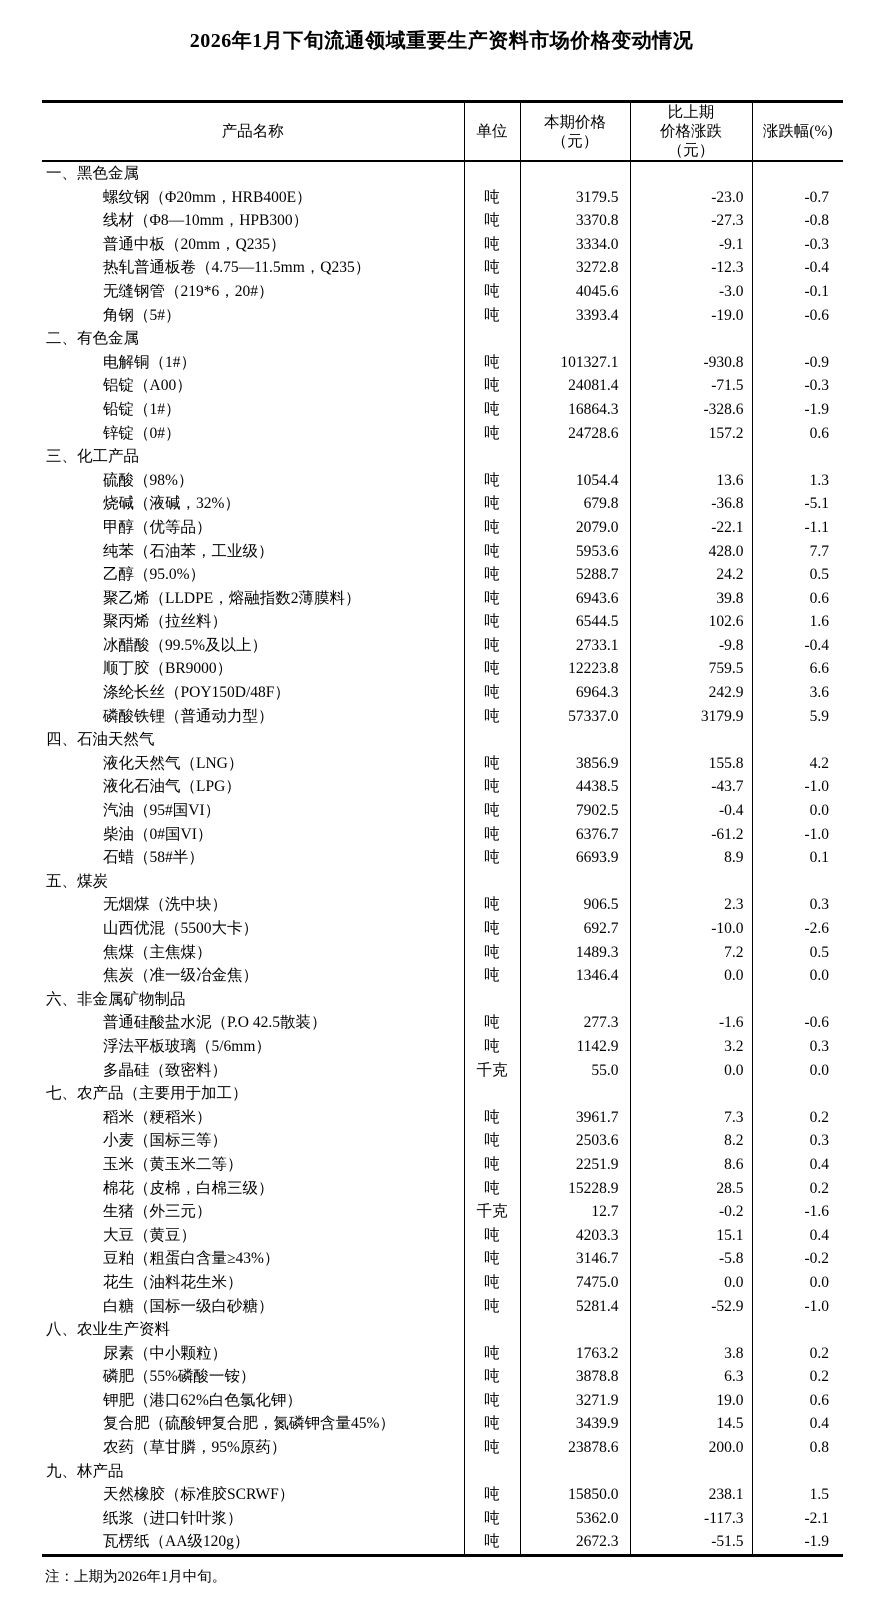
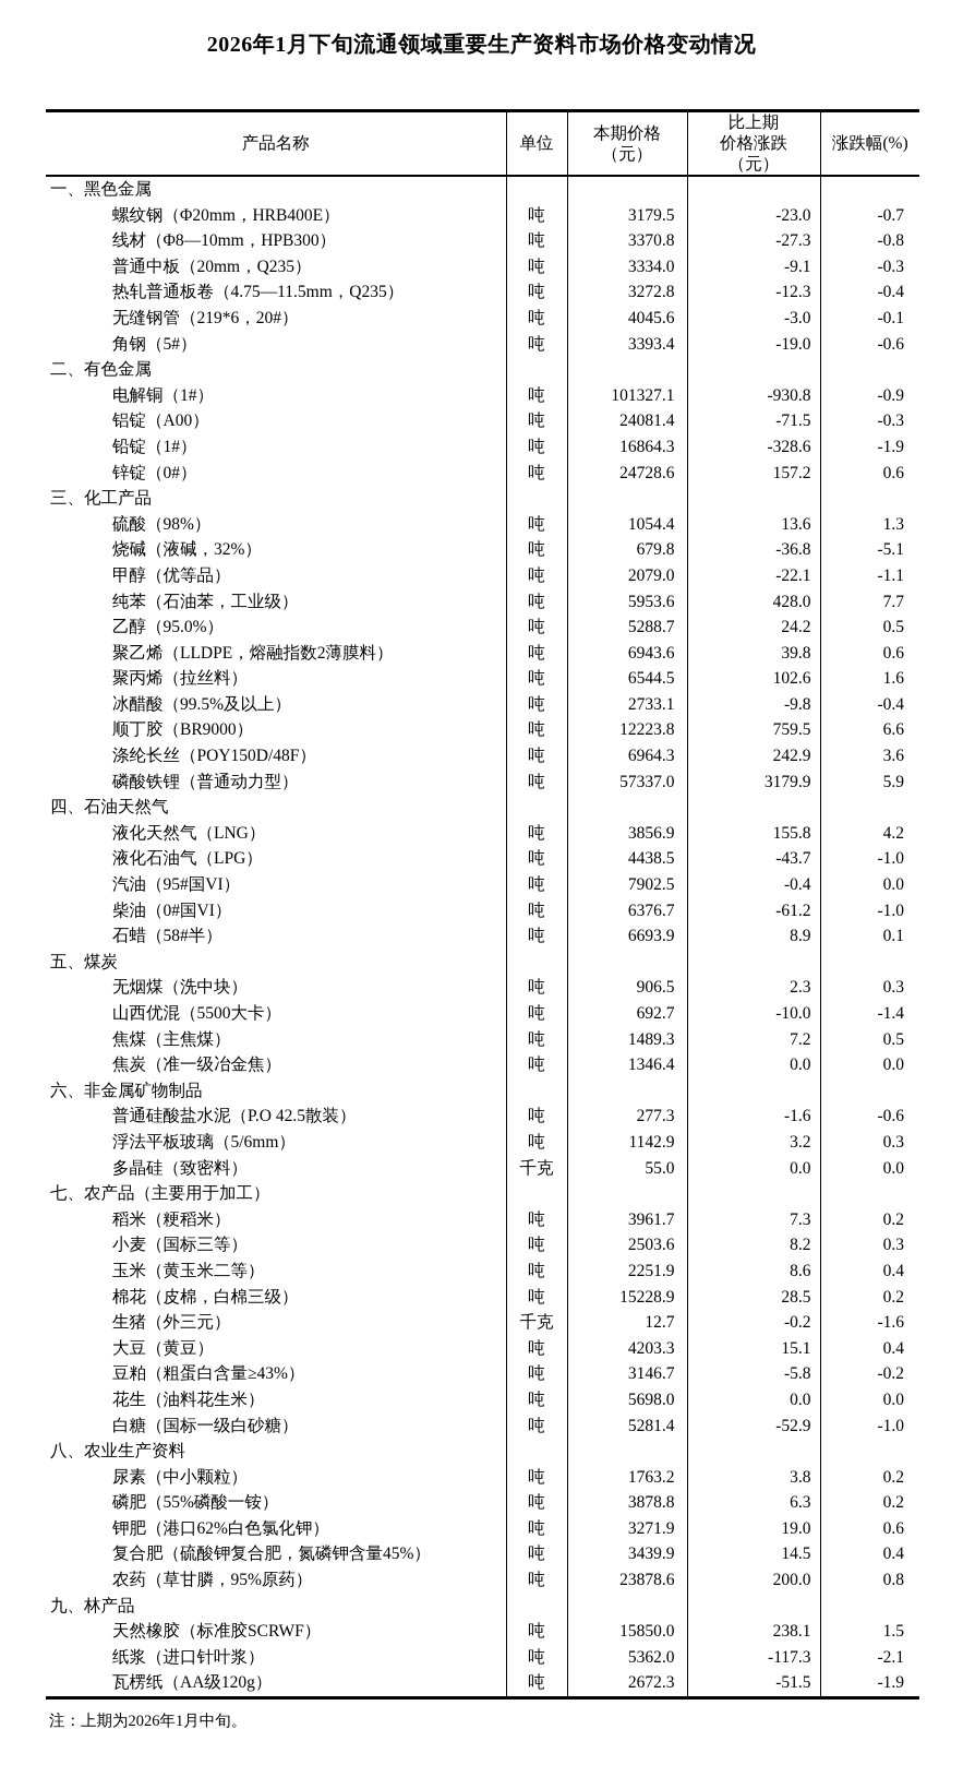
  2026年1月下旬流通领域重要生产资料市场价格变动情况
  产品名称	单位	本期价格 （元）	比上期 价格涨跌 （元）	涨跌幅(%)
  一、黑色金属
  螺纹钢（Φ20mm，HRB400E）	吨	3179.5	-23.0	-0.7
  线材（Φ8—10mm，HPB300）	吨	3370.8	-27.3	-0.8
  普通中板（20mm，Q235）	吨	3334.0	-9.1	-0.3
  热轧普通板卷（4.75—11.5mm，Q235）	吨	3272.8	-12.3	-0.4
  无缝钢管（219*6，20#）	吨	4045.6	-3.0	-0.1
  角钢（5#）	吨	3393.4	-19.0	-0.6
  二、有色金属
  电解铜（1#）	吨	101327.1	-930.8	-0.9
  铝锭（A00）	吨	24081.4	-71.5	-0.3
  铅锭（1#）	吨	16864.3	-328.6	-1.9
  锌锭（0#）	吨	24728.6	157.2	0.6
  三、化工产品
  硫酸（98%）	吨	1054.4	13.6	1.3
  烧碱（液碱，32%）	吨	679.8	-36.8	-5.1
  甲醇（优等品）	吨	2079.0	-22.1	-1.1
  纯苯（石油苯，工业级）	吨	5953.6	428.0	7.7
  乙醇（95.0%）	吨	5288.7	24.2	0.5
  聚乙烯（LLDPE，熔融指数2薄膜料）	吨	6943.6	39.8	0.6
  聚丙烯（拉丝料）	吨	6544.5	102.6	1.6
  冰醋酸（99.5%及以上）	吨	2733.1	-9.8	-0.4
  顺丁胶（BR9000）	吨	12223.8	759.5	6.6
  涤纶长丝（POY150D/48F）	吨	6964.3	242.9	3.6
  磷酸铁锂（普通动力型）	吨	57337.0	3179.9	5.9
  四、石油天然气
  液化天然气（LNG）	吨	3856.9	155.8	4.2
  液化石油气（LPG）	吨	4438.5	-43.7	-1.0
  汽油（95#国VI）	吨	7902.5	-0.4	0.0
  柴油（0#国VI）	吨	6376.7	-61.2	-1.0
  石蜡（58#半）	吨	6693.9	8.9	0.1
  五、煤炭
  无烟煤（洗中块）	吨	906.5	2.3	0.3
- 山西优混（5500大卡）	吨	692.7	-10.0	-2.6
+ 山西优混（5500大卡）	吨	692.7	-10.0	-1.4
  焦煤（主焦煤）	吨	1489.3	7.2	0.5
  焦炭（准一级冶金焦）	吨	1346.4	0.0	0.0
  六、非金属矿物制品
  普通硅酸盐水泥（P.O 42.5散装）	吨	277.3	-1.6	-0.6
  浮法平板玻璃（5/6mm）	吨	1142.9	3.2	0.3
  多晶硅（致密料）	千克	55.0	0.0	0.0
  七、农产品（主要用于加工）
  稻米（粳稻米）	吨	3961.7	7.3	0.2
  小麦（国标三等）	吨	2503.6	8.2	0.3
  玉米（黄玉米二等）	吨	2251.9	8.6	0.4
  棉花（皮棉，白棉三级）	吨	15228.9	28.5	0.2
  生猪（外三元）	千克	12.7	-0.2	-1.6
  大豆（黄豆）	吨	4203.3	15.1	0.4
  豆粕（粗蛋白含量≥43%）	吨	3146.7	-5.8	-0.2
- 花生（油料花生米）	吨	7475.0	0.0	0.0
+ 花生（油料花生米）	吨	5698.0	0.0	0.0
  白糖（国标一级白砂糖）	吨	5281.4	-52.9	-1.0
  八、农业生产资料
  尿素（中小颗粒）	吨	1763.2	3.8	0.2
  磷肥（55%磷酸一铵）	吨	3878.8	6.3	0.2
  钾肥（港口62%白色氯化钾）	吨	3271.9	19.0	0.6
  复合肥（硫酸钾复合肥，氮磷钾含量45%）	吨	3439.9	14.5	0.4
  农药（草甘膦，95%原药）	吨	23878.6	200.0	0.8
  九、林产品
  天然橡胶（标准胶SCRWF）	吨	15850.0	238.1	1.5
  纸浆（进口针叶浆）	吨	5362.0	-117.3	-2.1
  瓦楞纸（AA级120g）	吨	2672.3	-51.5	-1.9
  注：上期为2026年1月中旬。
